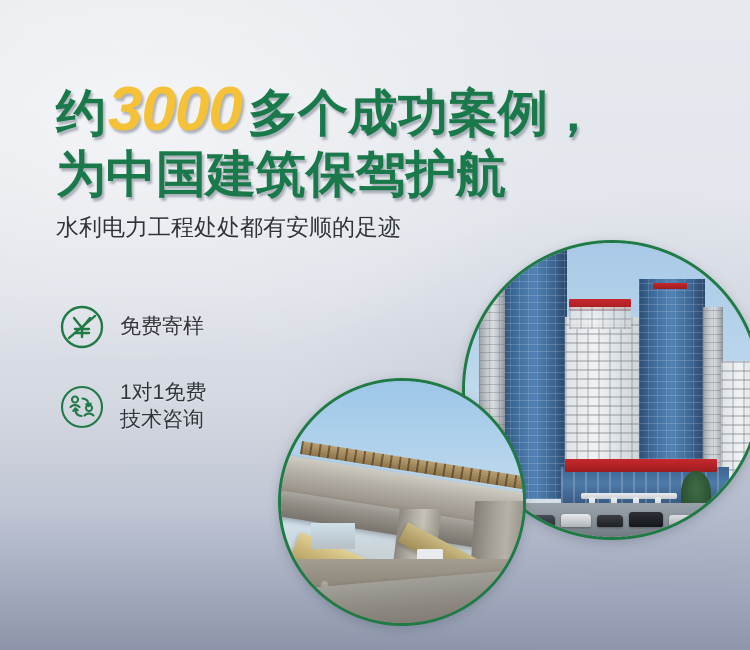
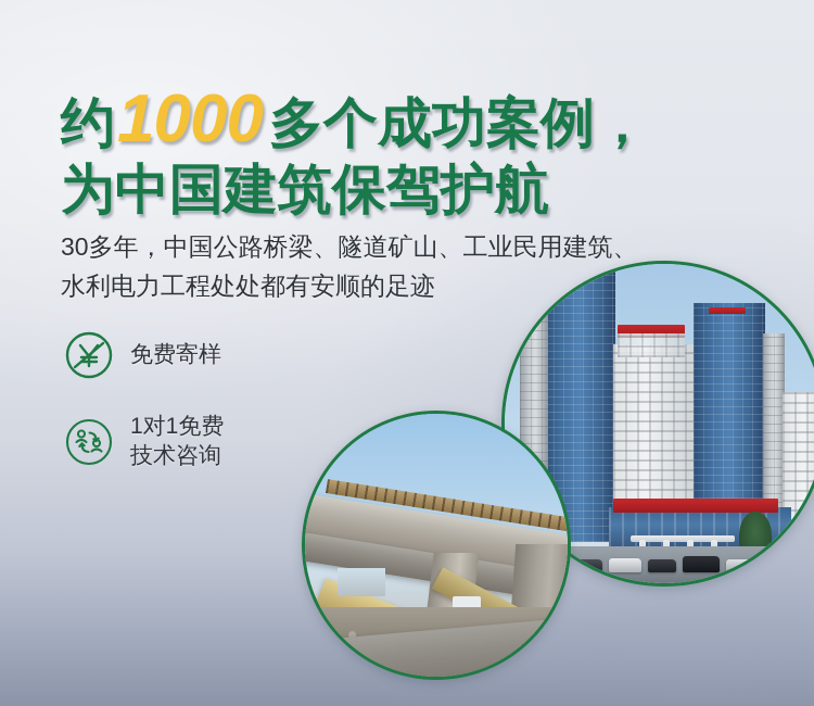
- 约3000多个成功案例，
+ 约1000多个成功案例，
  为中国建筑保驾护航
+ 30多年，中国公路桥梁、隧道矿山、工业民用建筑、
  水利电力工程处处都有安顺的足迹
  免费寄样
  1对1免费
  技术咨询
